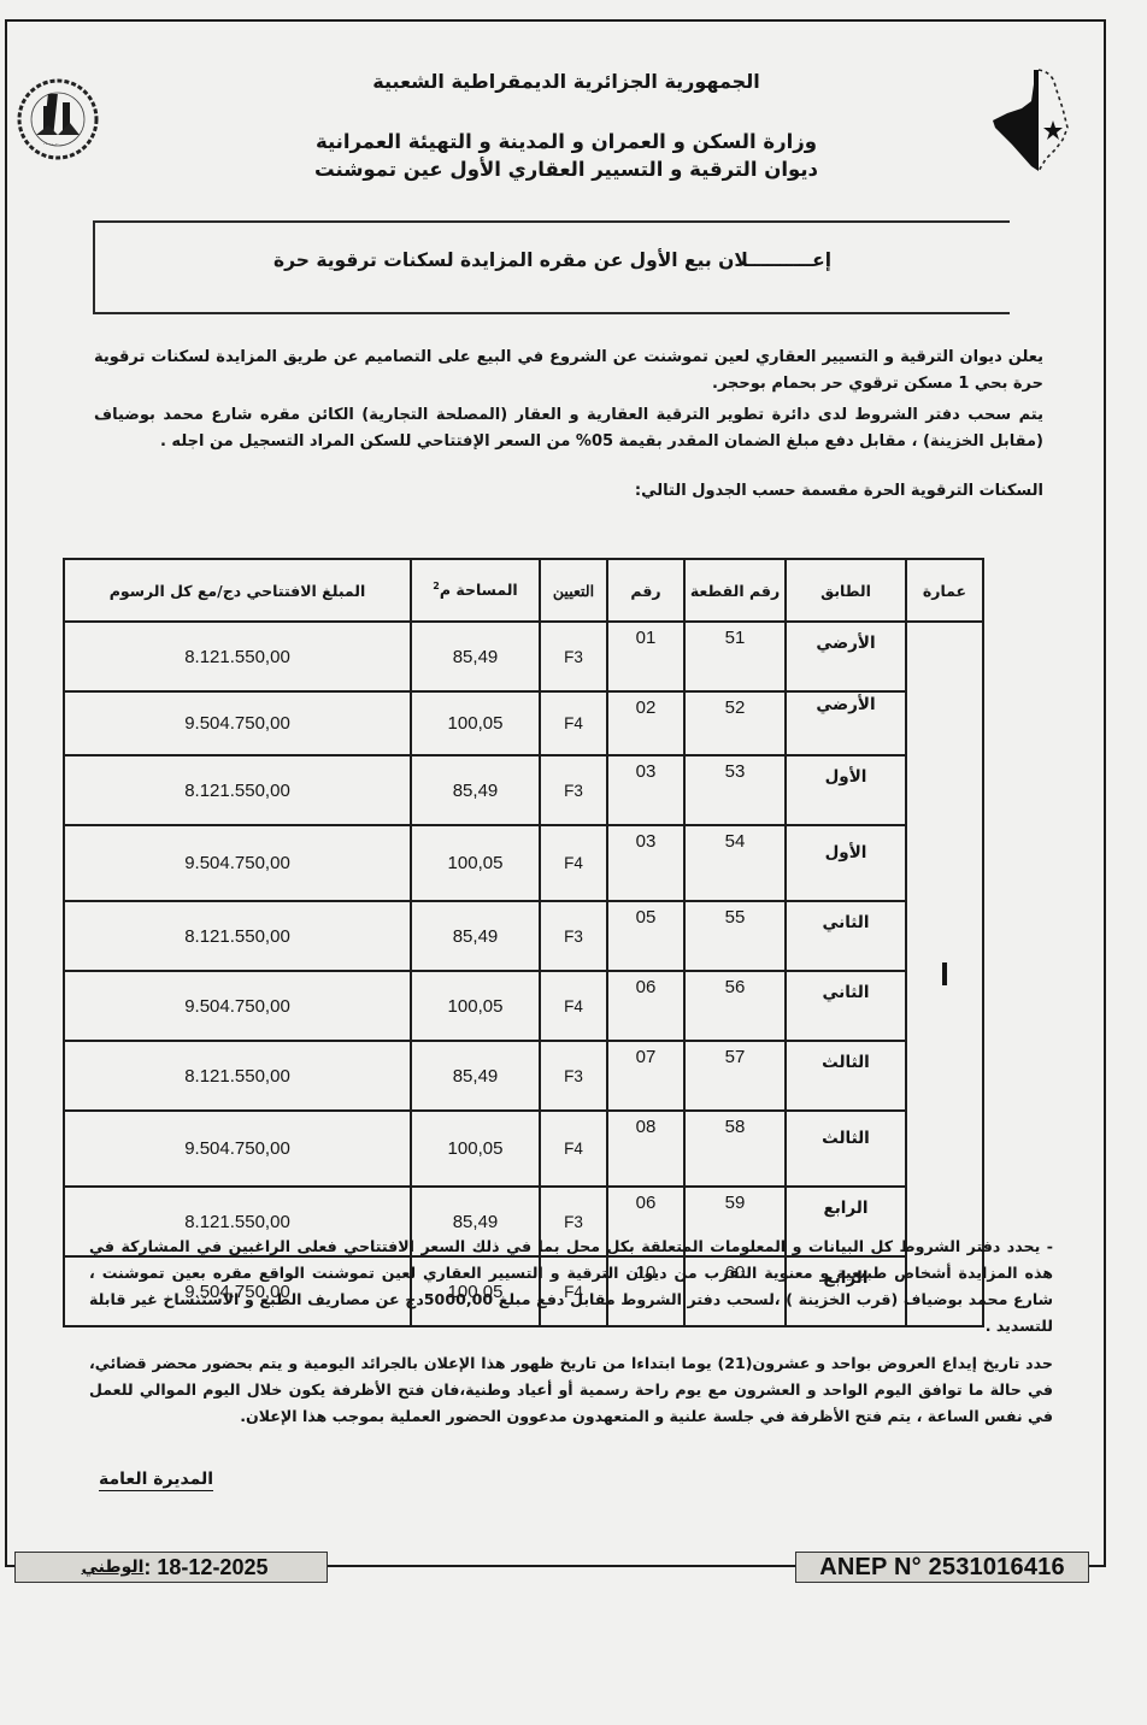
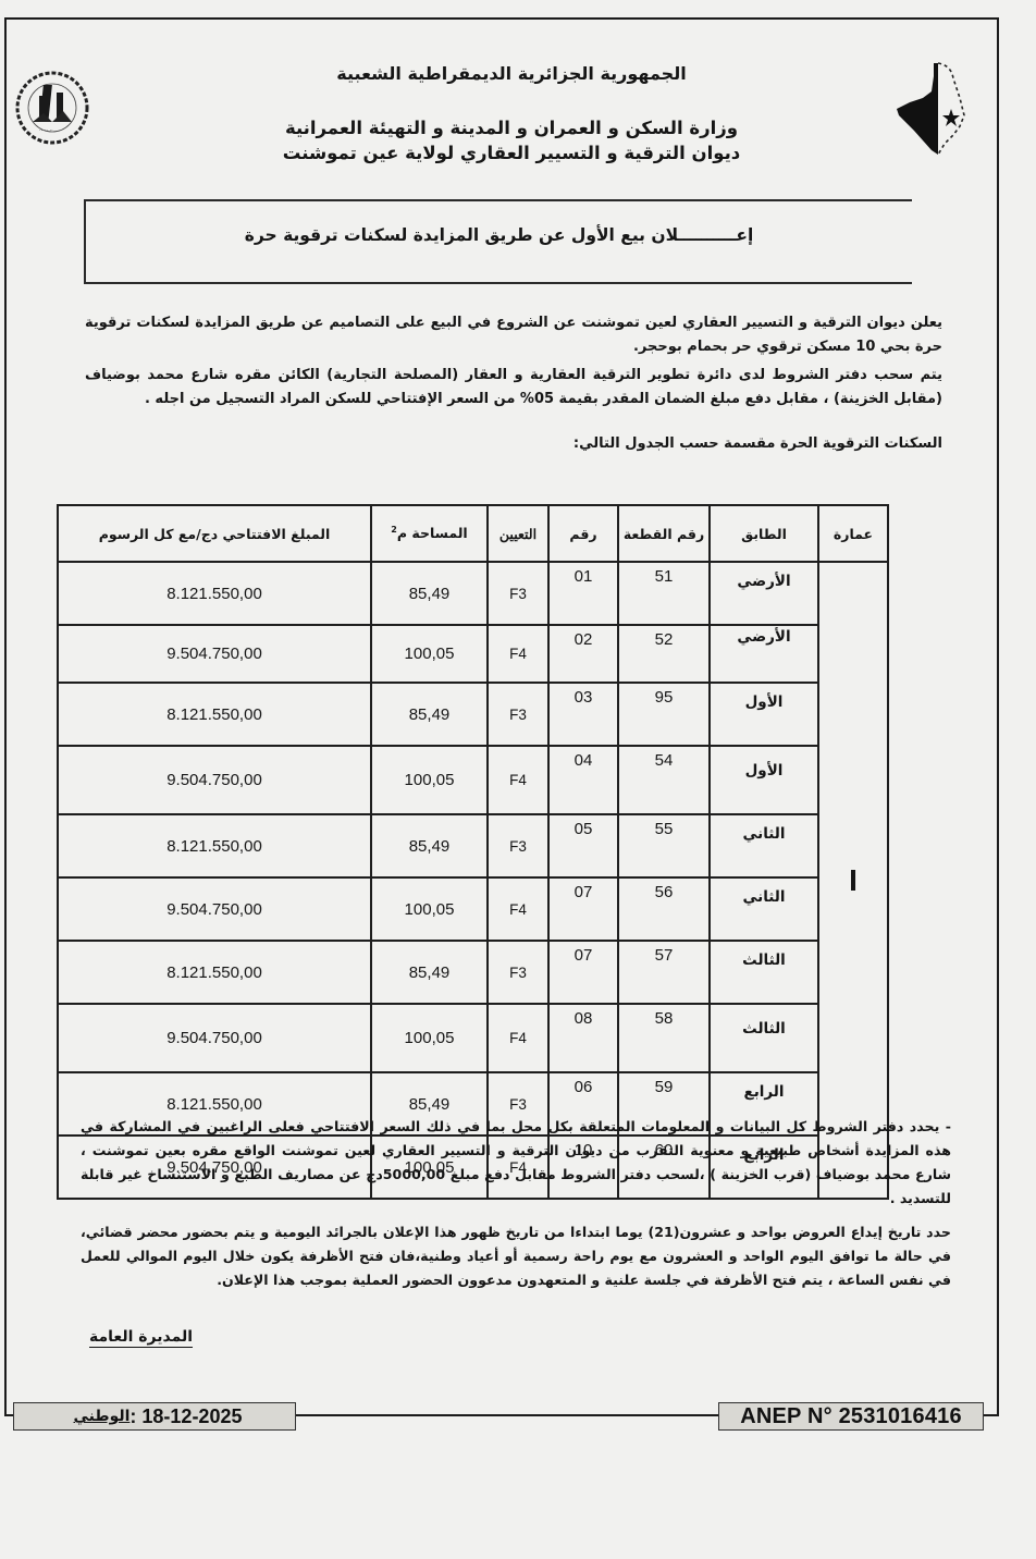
  الجمهورية الجزائرية الديمقراطية الشعبية
  وزارة السكن و العمران و المدينة و التهيئة العمرانية
- ديوان الترقية و التسيير العقاري الأول عين تموشنت
+ ديوان الترقية و التسيير العقاري لولاية عين تموشنت
- إعــــــــــلان بيع الأول عن مقره المزايدة لسكنات ترقوية حرة
+ إعــــــــــلان بيع الأول عن طريق المزايدة لسكنات ترقوية حرة
- يعلن ديوان الترقية و التسيير العقاري لعين تموشنت عن الشروع في البيع على التصاميم عن طريق المزايدة لسكنات ترقوية حرة بحي 1 مسكن ترقوي حر بحمام بوحجر.
+ يعلن ديوان الترقية و التسيير العقاري لعين تموشنت عن الشروع في البيع على التصاميم عن طريق المزايدة لسكنات ترقوية حرة بحي 10 مسكن ترقوي حر بحمام بوحجر.
  يتم سحب دفتر الشروط لدى دائرة تطوير الترقية العقارية و العقار (المصلحة التجارية) الكائن مقره شارع محمد بوضياف (مقابل الخزينة) ، مقابل دفع مبلغ الضمان المقدر بقيمة 05% من السعر الإفتتاحي للسكن المراد التسجيل من اجله .
  السكنات الترقوية الحرة مقسمة حسب الجدول التالي:
  عمارة	الطابق	رقم القطعة	رقم	التعيين	المساحة م2	المبلغ الافتتاحي دج/مع كل الرسوم
  I	الأرضي	51	01	F3	85,49	8.121.550,00
  الأرضي	52	02	F4	100,05	9.504.750,00
- الأول	53	03	F3	85,49	8.121.550,00
+ الأول	95	03	F3	85,49	8.121.550,00
- الأول	54	03	F4	100,05	9.504.750,00
+ الأول	54	04	F4	100,05	9.504.750,00
  الثاني	55	05	F3	85,49	8.121.550,00
- الثاني	56	06	F4	100,05	9.504.750,00
+ الثاني	56	07	F4	100,05	9.504.750,00
  الثالث	57	07	F3	85,49	8.121.550,00
  الثالث	58	08	F4	100,05	9.504.750,00
  الرابع	59	06	F3	85,49	8.121.550,00
  الرابع	60	10	F4	100,05	9.504.750,00
  - يحدد دفتر الشروط كل البيانات و المعلومات المتعلقة بكل محل بما في ذلك السعر الافتتاحي فعلى الراغبين في المشاركة في هذه المزايدة أشخاص طبيعية و معنوية التقرب من ديوان الترقية و التسيير العقاري لعين تموشنت الواقع مقره بعين تموشنت ، شارع محمد بوضياف (قرب الخزينة ) ،لسحب دفتر الشروط مقابل دفع مبلغ 5000,00دج عن مصاريف الطبع و الاستنساخ غير قابلة للتسديد .
  حدد تاريخ إيداع العروض بواحد و عشرون(21) يوما ابتداءا من تاريخ ظهور هذا الإعلان بالجرائد اليومية و يتم بحضور محضر قضائي، في حالة ما توافق اليوم الواحد و العشرون مع يوم راحة رسمية أو أعياد وطنية،فان فتح الأظرفة يكون خلال اليوم الموالي للعمل في نفس الساعة ، يتم فتح الأظرفة في جلسة علنية و المتعهدون مدعوون الحضور العملية بموجب هذا الإعلان.
  المديرة العامة
  الوطني
  : 18-12-2025
  ANEP N° 2531016416
